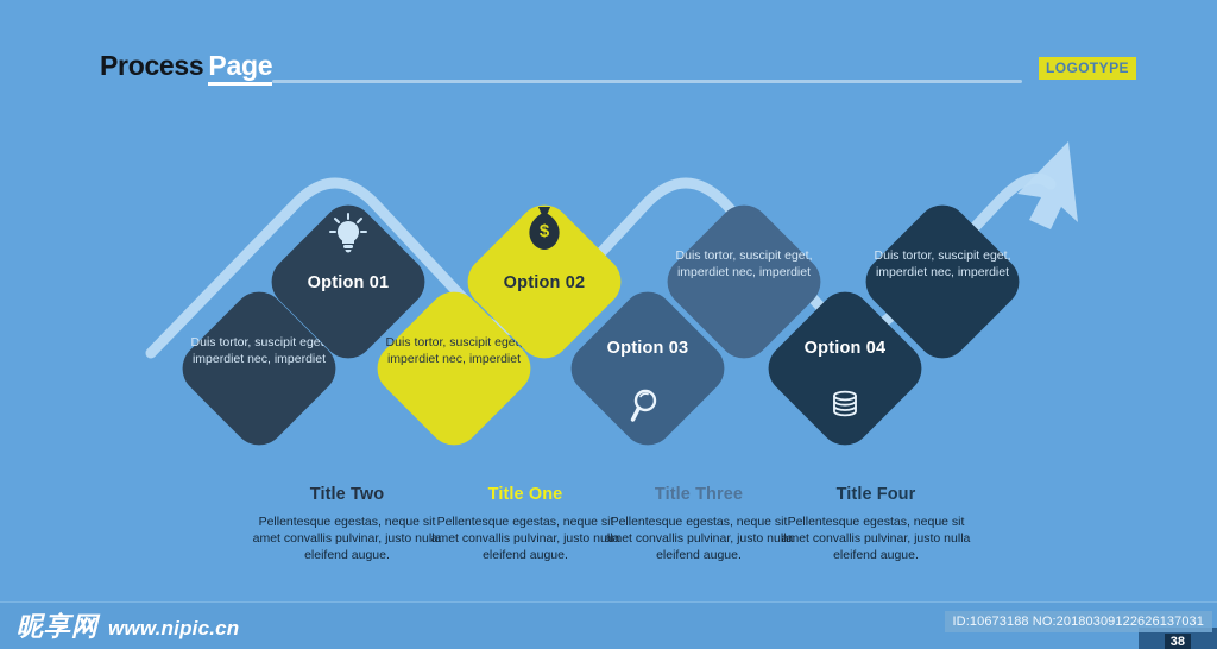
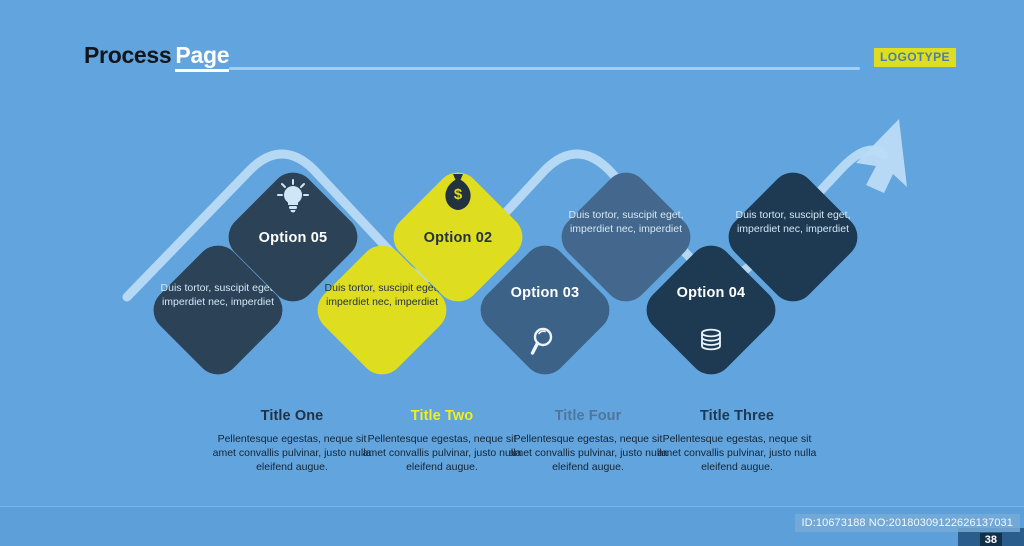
  Process Page
  LOGOTYPE
  Duis tortor, suscipit ege imperdiet nec, imperdiet
- Option 01
+ Option 05
  Duis tortor, suscipit ege imperdiet nec, imperdiet
  $
  Option 02
  Duis tortor, suscipit eget, imperdiet nec, imperdiet
  Option 03
  Duis tortor, suscipit eget, imperdiet nec, imperdiet
  Option 04
- Title Two
+ Title One
  Pellentesque egestas, neque sit amet convallis pulvinar, justo nulla eleifend augue.
- Title One
+ Title Two
  Pellentesque egestas, neque sit amet convallis pulvinar, justo nulla eleifend augue.
- Title Three
+ Title Four
  Pellentesque egestas, neque sit amet convallis pulvinar, justo nulla eleifend augue.
- Title Four
+ Title Three
  Pellentesque egestas, neque sit amet convallis pulvinar, justo nulla eleifend augue.
- 昵享网
- www.nipic.cn
  ID:10673188 NO:20180309122626137031
  38
